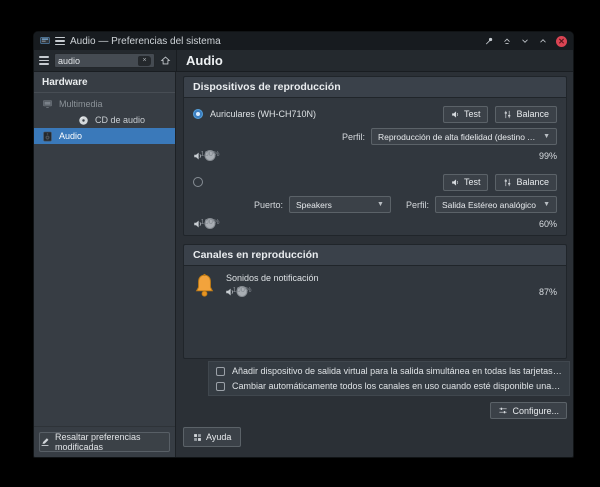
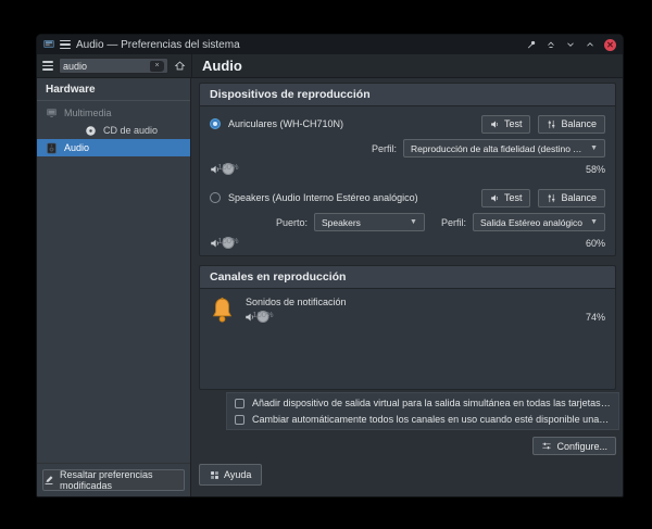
  Audio — Preferencias del sistema
  ✕
  audio
  Audio
  Hardware
  Multimedia
  CD de audio
  Audio
  Resaltar preferencias modificadas
  Dispositivos de reproducción
  Auriculares (WH-CH710N)
  Test
  Balance
  Perfil:
  Reproducción de alta fidelidad (destino A2
  100%
- 99%
+ 58%
+ Speakers (Audio Interno Estéreo analógico)
  Test
  Balance
  Puerto:
  Speakers
  Perfil:
  Salida Estéreo analógico
  100%
  60%
  Canales en reproducción
  Sonidos de notificación
  100%
- 87%
+ 74%
  Añadir dispositivo de salida virtual para la salida simultánea en todas las tarjetas d
  Cambiar automáticamente todos los canales en uso cuando esté disponible una nu
  Configure...
  Ayuda
